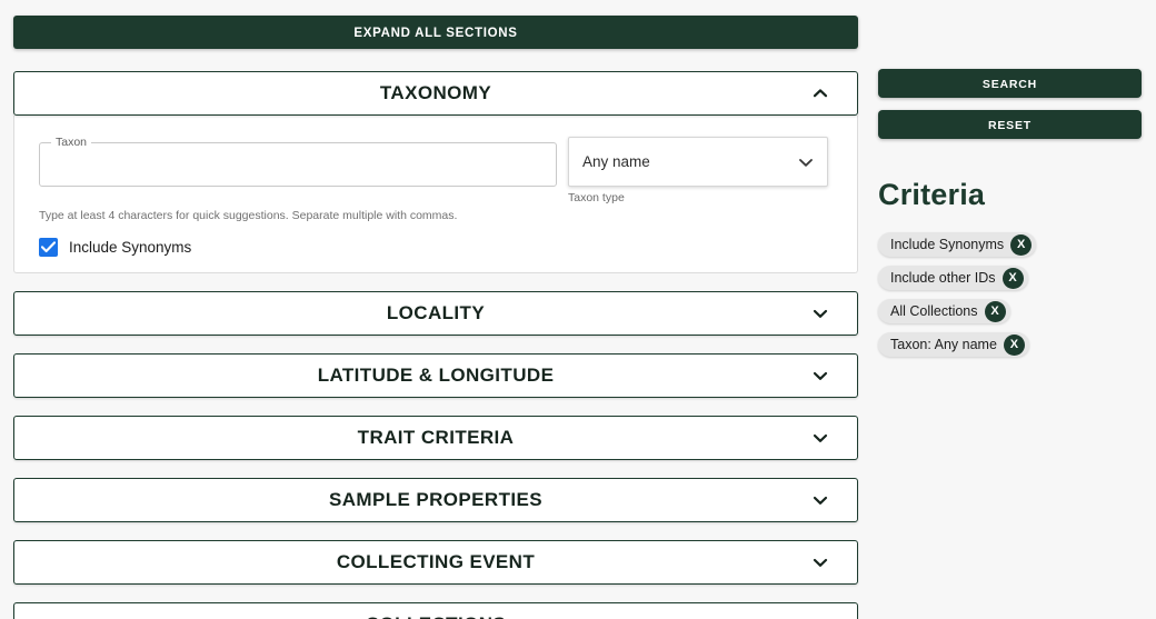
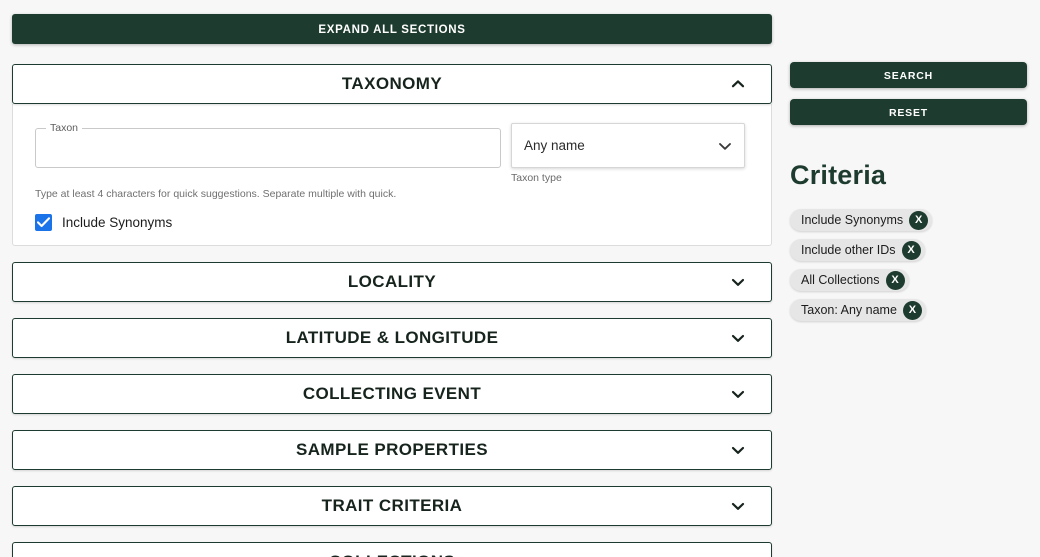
  EXPAND ALL SECTIONS
  TAXONOMY
  Taxon
  Any name
  Taxon type
- Type at least 4 characters for quick suggestions. Separate multiple with commas.
+ Type at least 4 characters for quick suggestions. Separate multiple with quick.
  Include Synonyms
  LOCALITY
  LATITUDE & LONGITUDE
- TRAIT CRITERIA
+ COLLECTING EVENT
  SAMPLE PROPERTIES
- COLLECTING EVENT
+ TRAIT CRITERIA
  SEARCH
  RESET
  Criteria
  Include Synonyms
  X
  Include other IDs
  X
  All Collections
  X
  Taxon: Any name
  X
